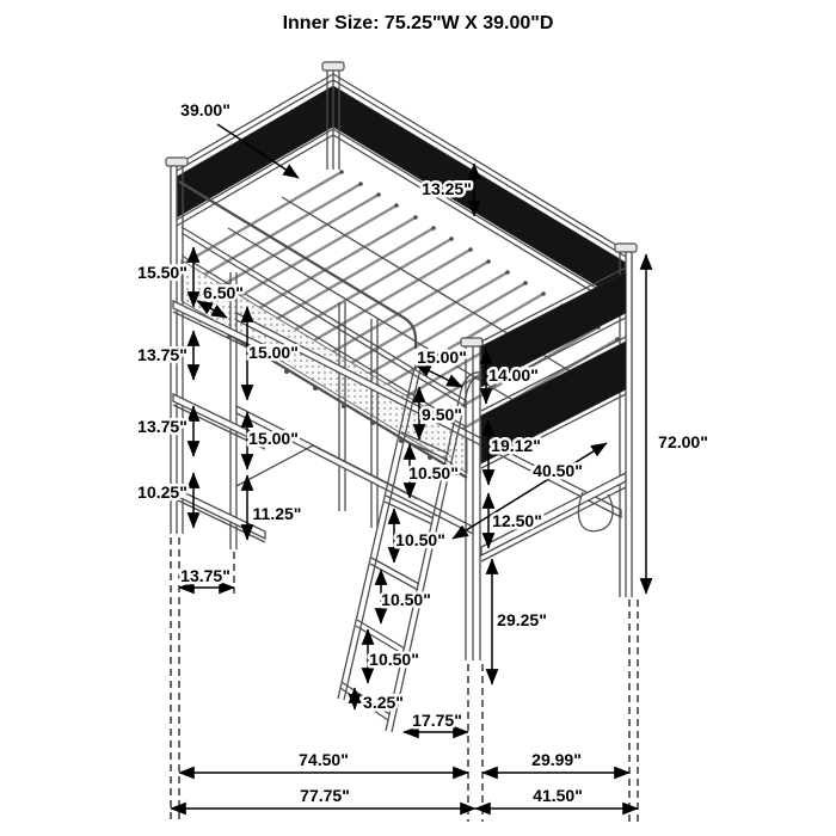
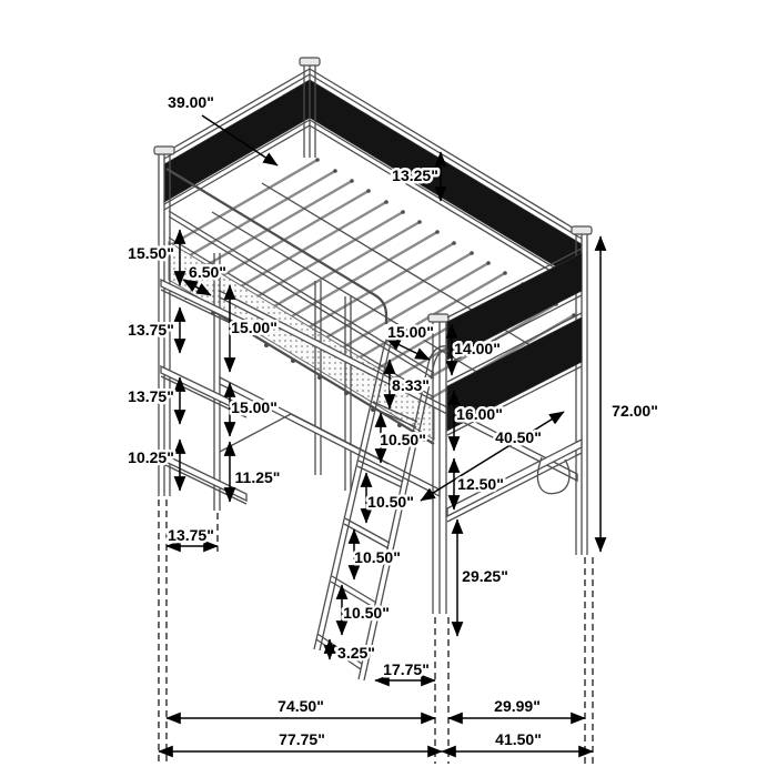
- Inner Size: 75.25"W X 39.00"D
  39.00"
  13.25"
  15.50"
  6.50"
  13.75"
  15.00"
  13.75"
  15.00"
  10.25"
  11.25"
  13.75"
  15.00"
  14.00"
- 9.50"
+ 8.33"
- 19.12"
+ 16.00"
  10.50"
  40.50"
  12.50"
  10.50"
  10.50"
  10.50"
  29.25"
  3.25"
  17.75"
  72.00"
  74.50"
  29.99"
  77.75"
  41.50"
